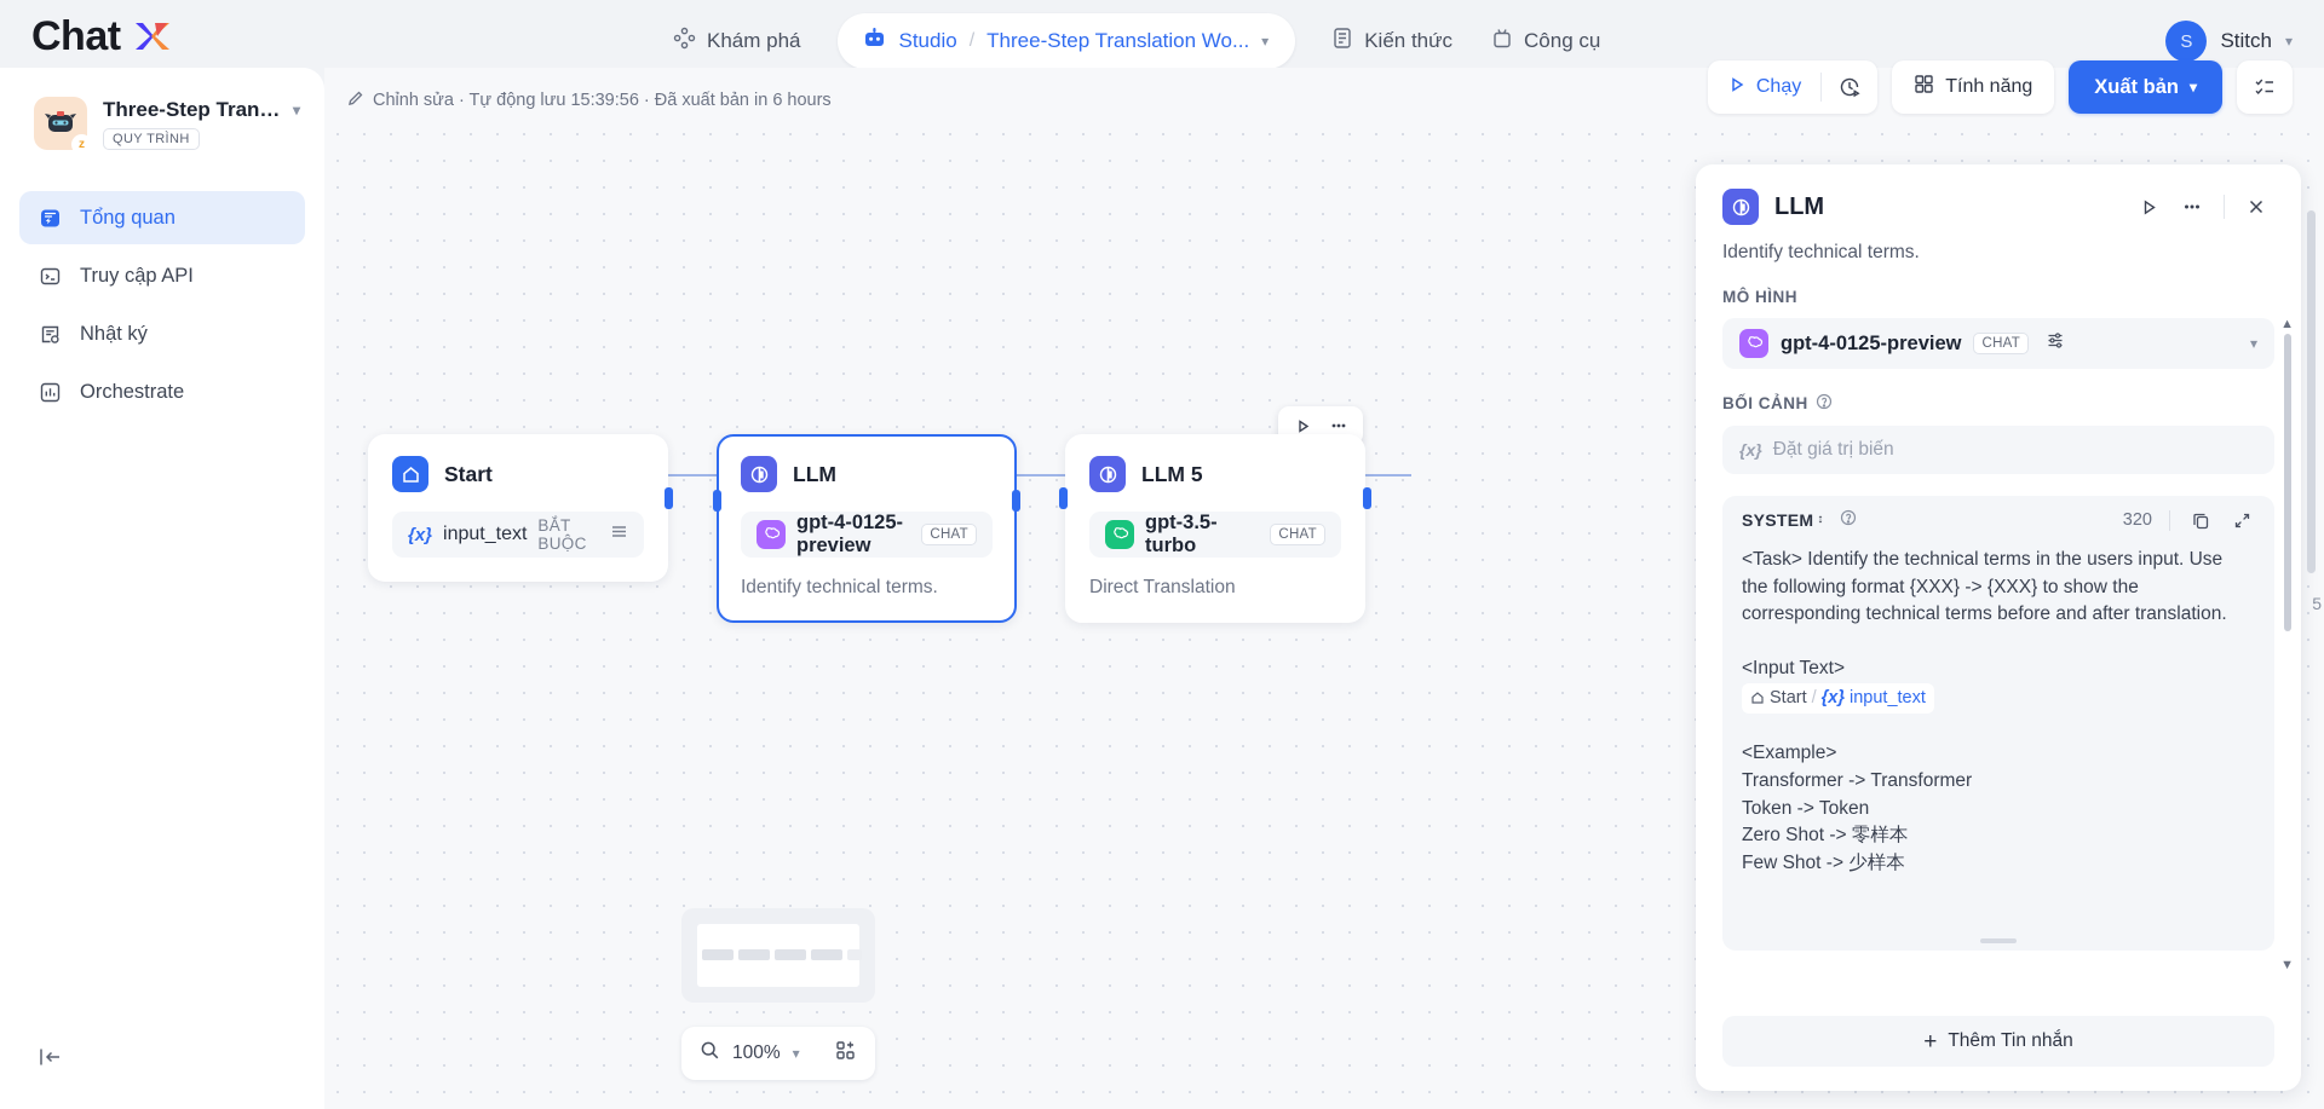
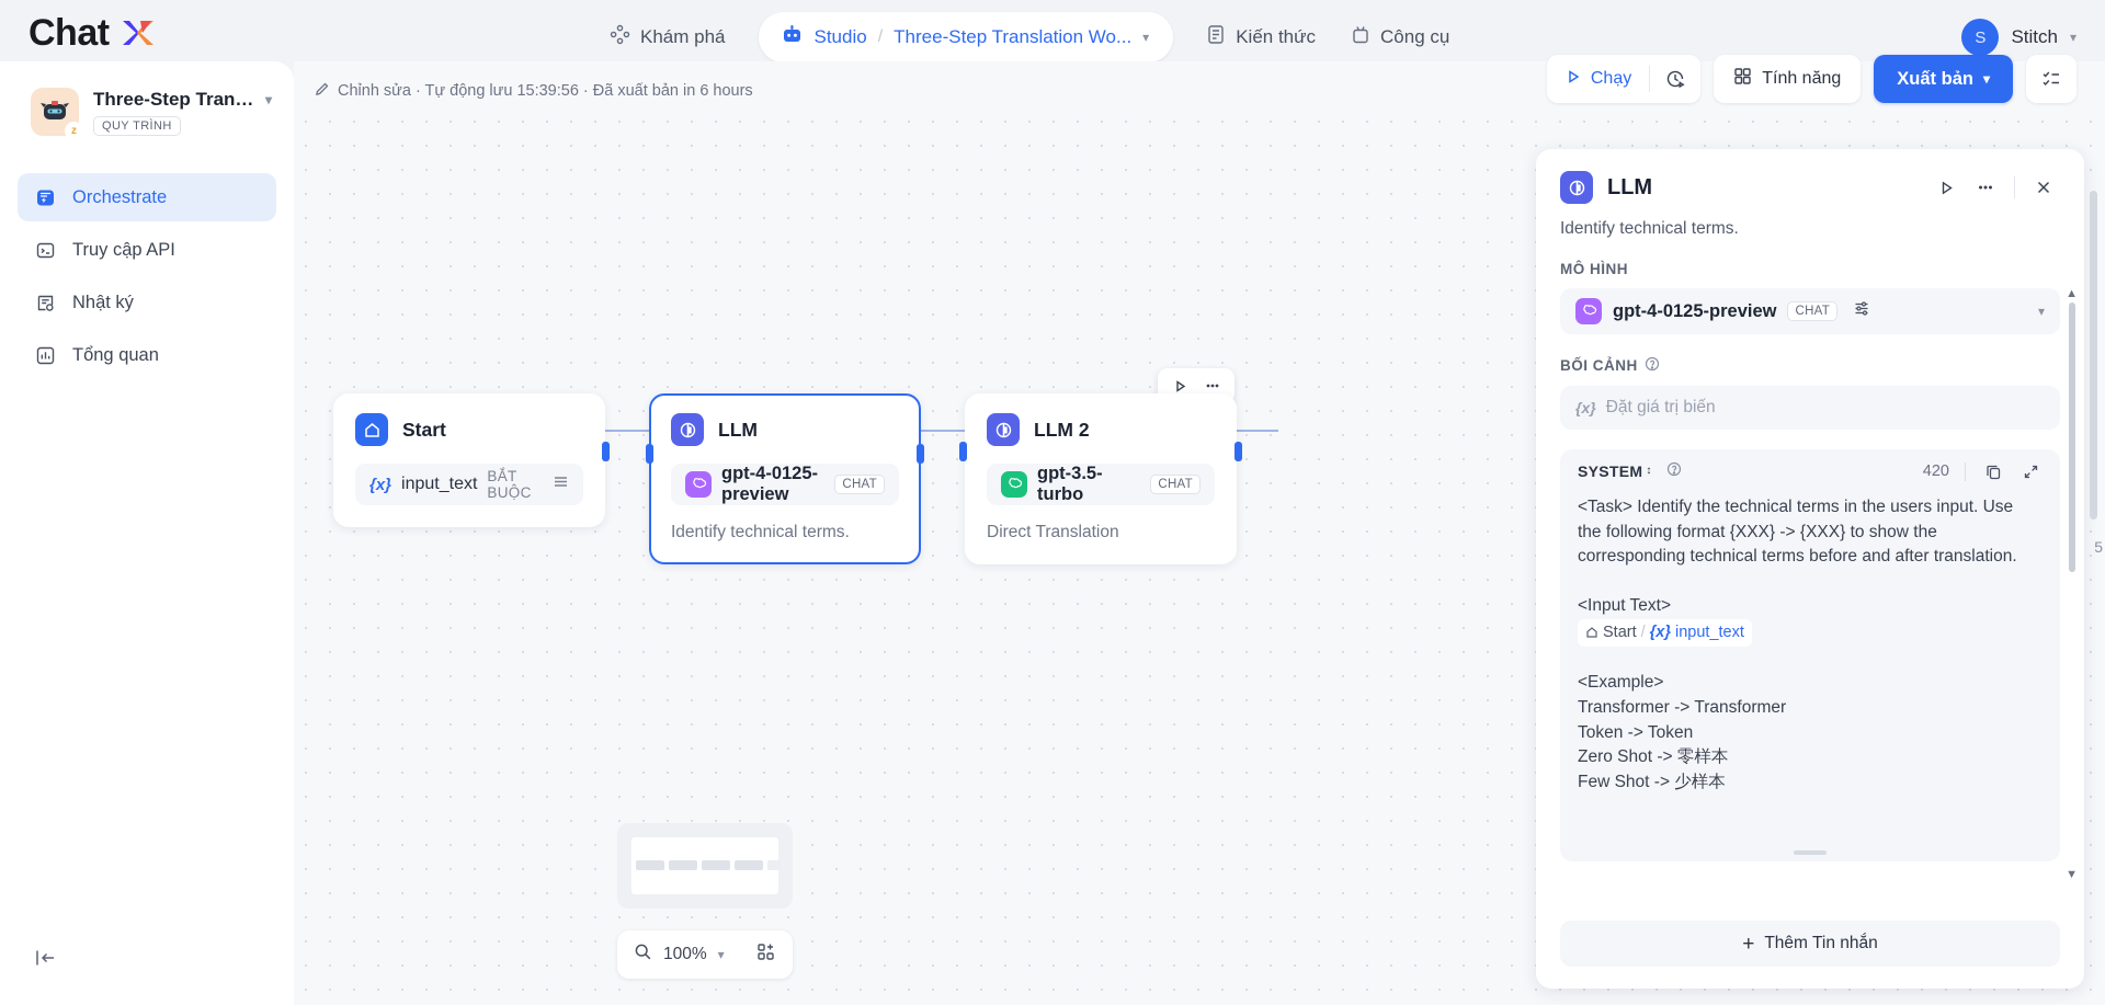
  Chat
  Khám phá
  Studio
  /
  Three-Step Translation Wo...
  ▾
  Kiến thức
  Công cụ
  S
  Stitch
  ▾
  z
  Three-Step Trans..
  ▾
  QUY TRÌNH
- Tổng quan
+ Orchestrate
  Truy cập API
  Nhật ký
- Orchestrate
+ Tổng quan
  Chỉnh sửa · Tự động lưu 15:39:56 · Đã xuất bản in 6 hours
  Start
  {x}
  input_text
  BẮT BUỘC
  LLM
  gpt-4-0125-preview
  CHAT
  Identify technical terms.
- LLM 5
+ LLM 2
  gpt-3.5-turbo
  CHAT
  Direct Translation
  100%
  ▾
  5
  Chạy
  Tính năng
  Xuất bản
  ▾
  LLM
  Identify technical terms.
  MÔ HÌNH
  gpt-4-0125-preview
  CHAT
  ▾
  BỐI CẢNH
  {x}
  Đặt giá trị biến
  SYSTEM
  ↕
- 320
+ 420
  <Task> Identify the technical terms in the users input. Use the following format {XXX} -> {XXX} to show the corresponding technical terms before and after translation.
  <Input Text>
  Start
  /
  {x}
  input_text
  <Example>
  Transformer -> Transformer
  Token -> Token
  Zero Shot -> 零样本
  Few Shot -> 少样本
  ▲
  ▼
  +
  Thêm Tin nhắn
